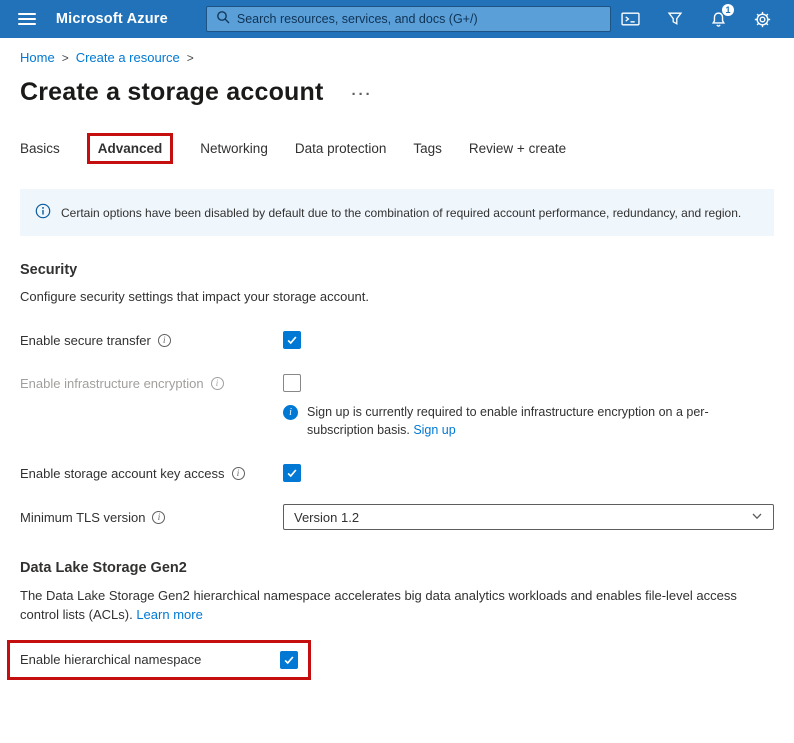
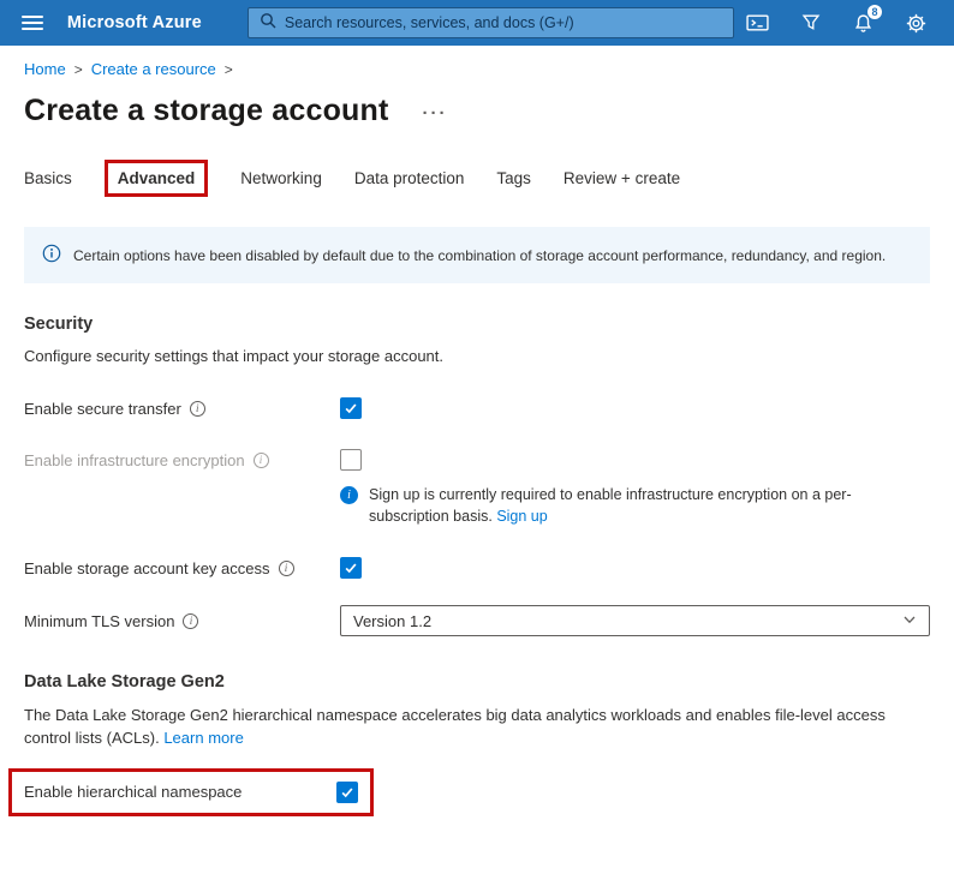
  Microsoft Azure
  Search resources, services, and docs (G+/)
- 1
+ 8
  Home
  Create a resource
  Create a storage account
  Basics
  Advanced
  Networking
  Data protection
  Tags
  Review + create
- Certain options have been disabled by default due to the combination of required account performance, redundancy, and region.
+ Certain options have been disabled by default due to the combination of storage account performance, redundancy, and region.
  Security
  Configure security settings that impact your storage account.
  Enable secure transfer
  Enable infrastructure encryption
  Sign up is currently required to enable infrastructure encryption on a per-subscription basis. Sign up
  Enable storage account key access
  Minimum TLS version
  Version 1.2
  Data Lake Storage Gen2
  The Data Lake Storage Gen2 hierarchical namespace accelerates big data analytics workloads and enables file-level access control lists (ACLs). Learn more
  Enable hierarchical namespace
